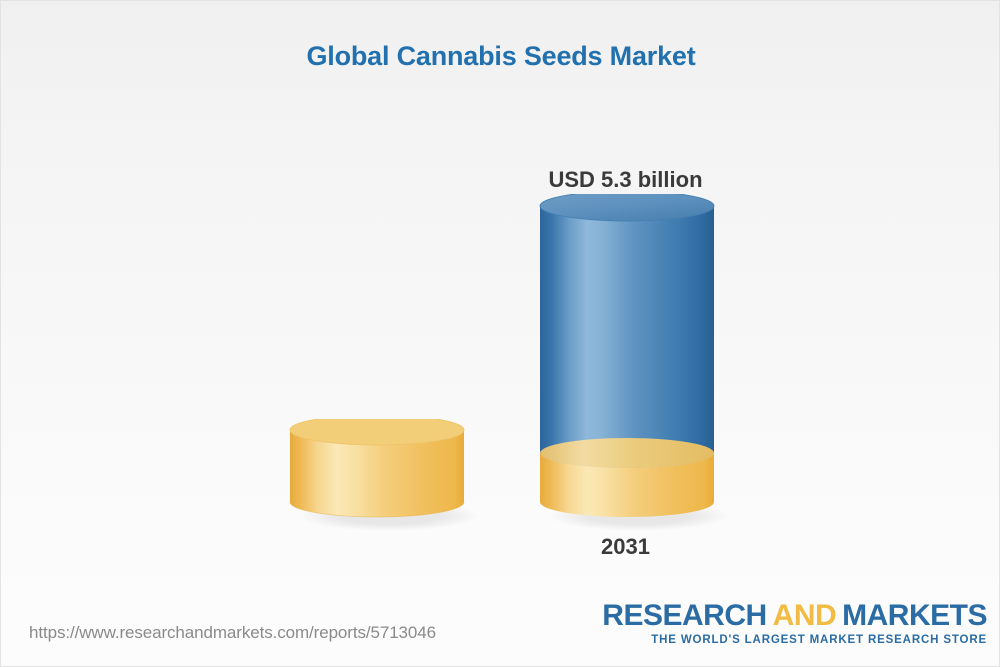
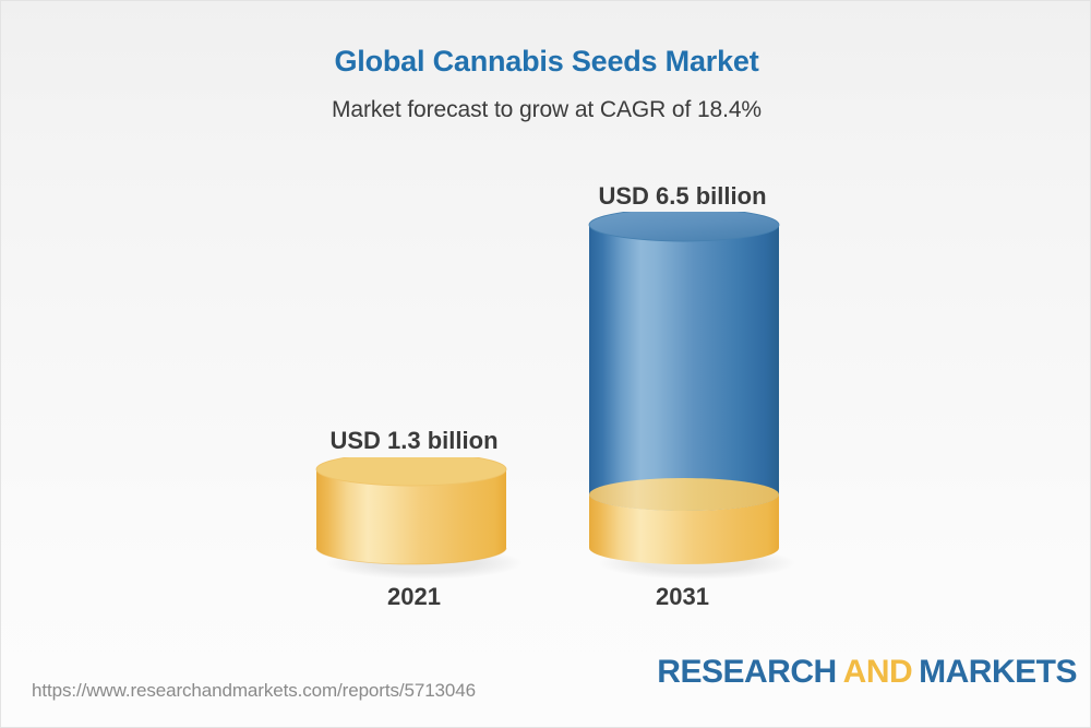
  Global Cannabis Seeds Market
+ Market forecast to grow at CAGR of 18.4%
+ USD 1.3 billion
- USD 5.3 billion
+ USD 6.5 billion
+ 2021
  2031
  https://www.researchandmarkets.com/reports/5713046
  RESEARCH AND MARKETS
- THE WORLD'S LARGEST MARKET RESEARCH STORE
